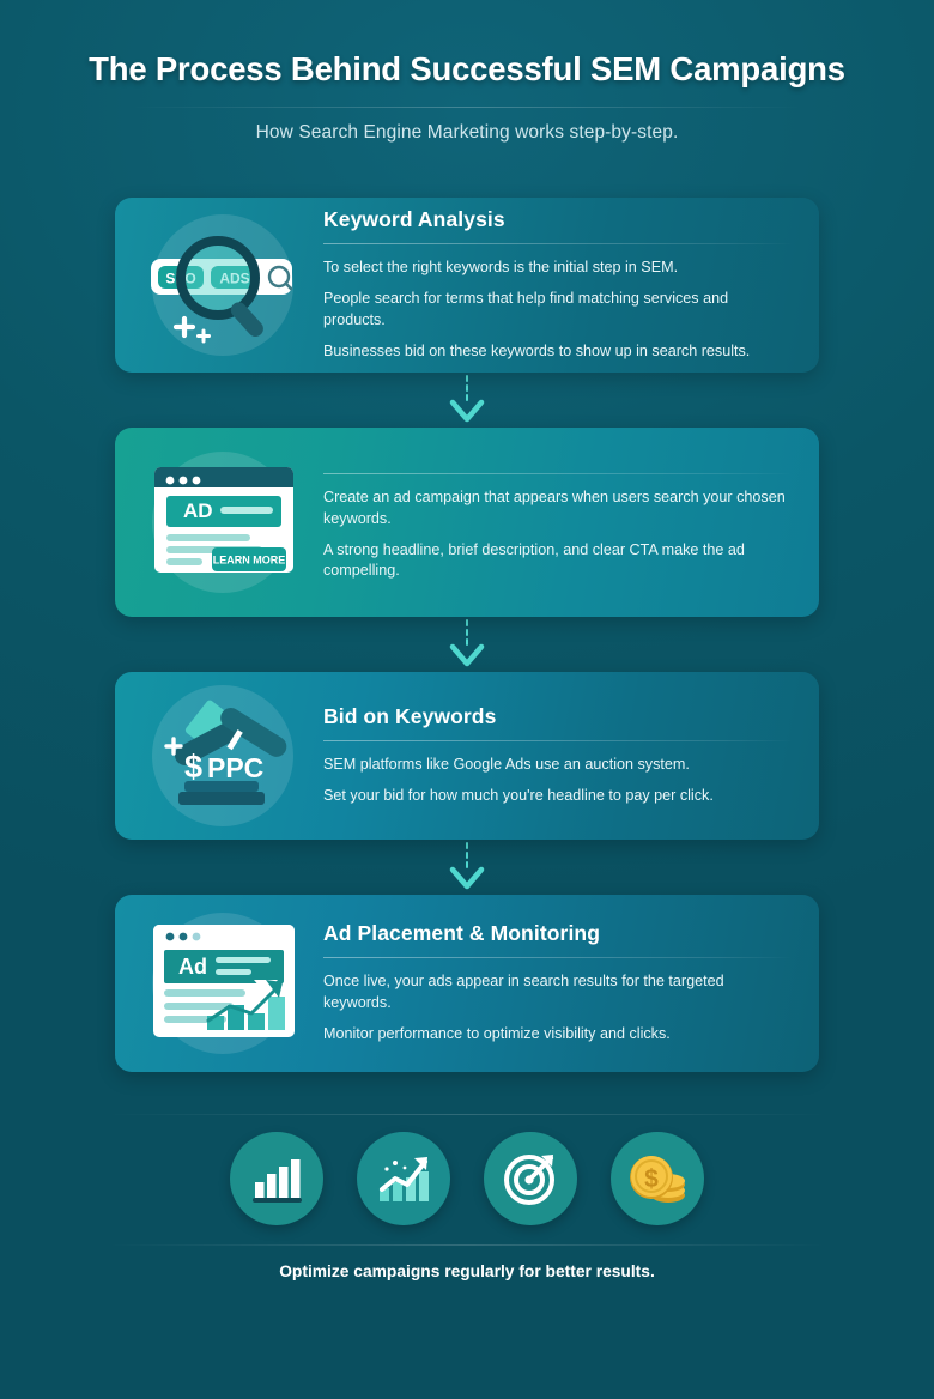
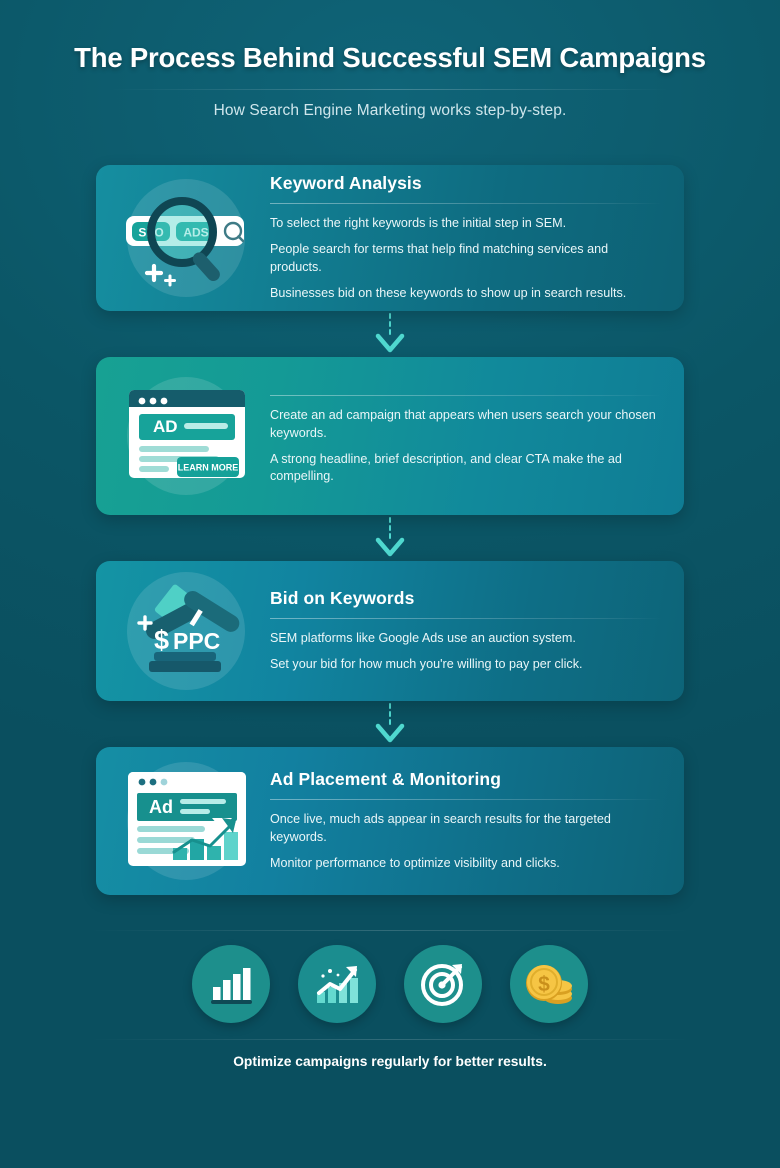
  The Process Behind Successful SEM Campaigns
  How Search Engine Marketing works step-by-step.
  ADS
  Keyword Analysis
  To select the right keywords is the initial step in SEM.
  People search for terms that help find matching services and products.
  Businesses bid on these keywords to show up in search results.
  AD
  LEARN MORE
  Create an ad campaign that appears when users search your chosen keywords.
  A strong headline, brief description, and clear CTA make the ad compelling.
  $
  PPC
  Bid on Keywords
  SEM platforms like Google Ads use an auction system.
- Set your bid for how much you're headline to pay per click.
+ Set your bid for how much you're willing to pay per click.
  Ad
  Ad Placement & Monitoring
- Once live, your ads appear in search results for the targeted keywords.
+ Once live, much ads appear in search results for the targeted keywords.
  Monitor performance to optimize visibility and clicks.
  $
  Optimize campaigns regularly for better results.
